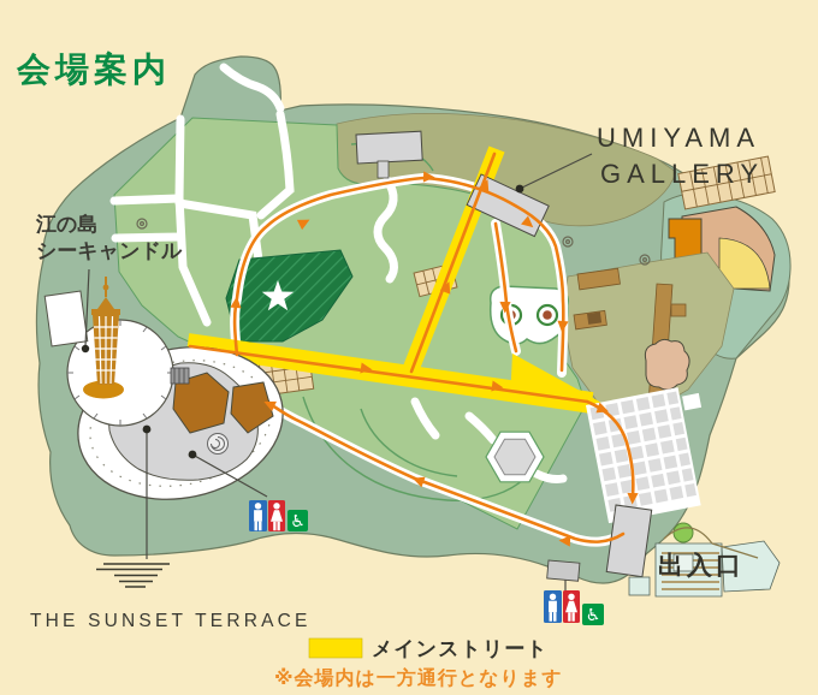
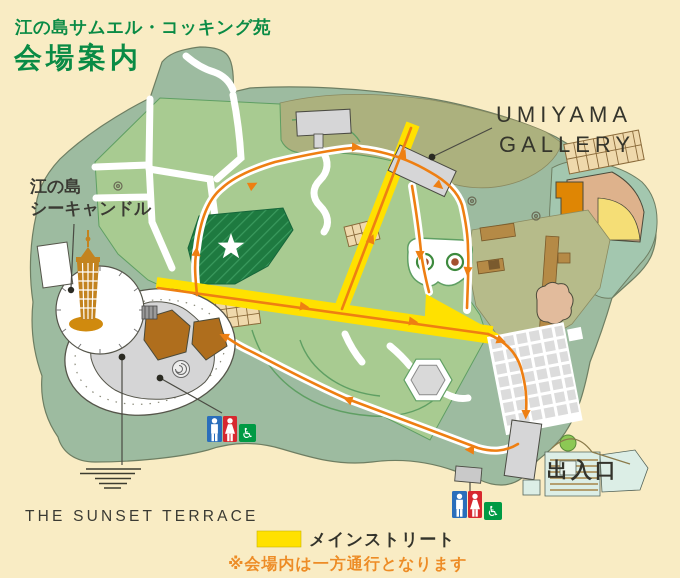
  ♿
  ♿
  UMIYAMA
  GALLERY
  江の島
  シーキャンドル
  THE SUNSET TERRACE
  出入口
+ 江の島サムエル・コッキング苑
  会場案内
  メインストリート
  ※会場内は一方通行となります
